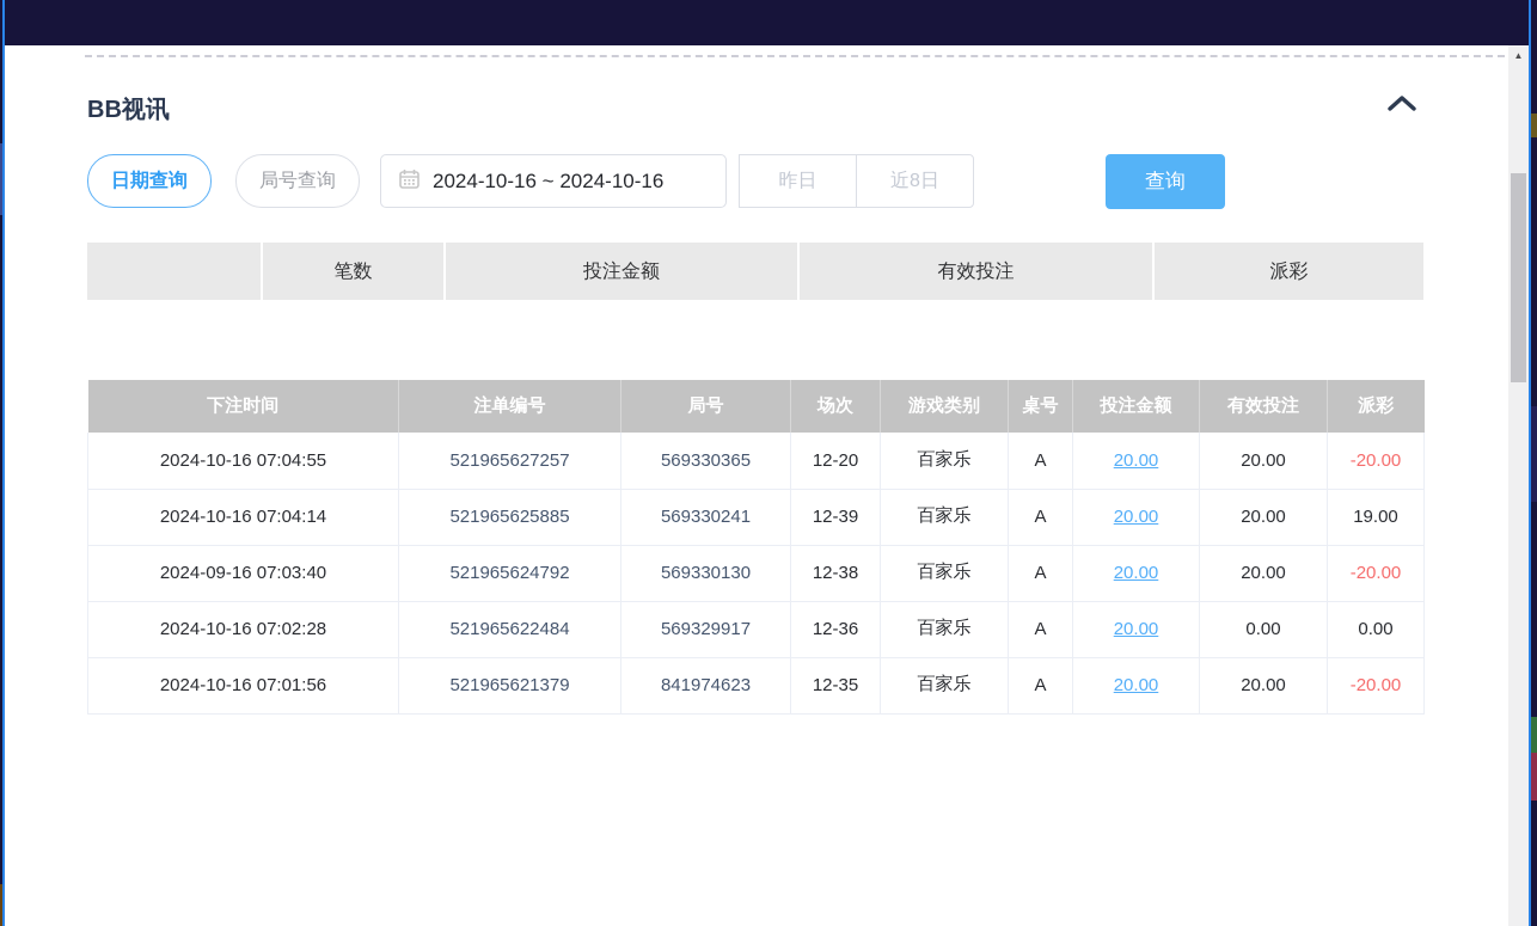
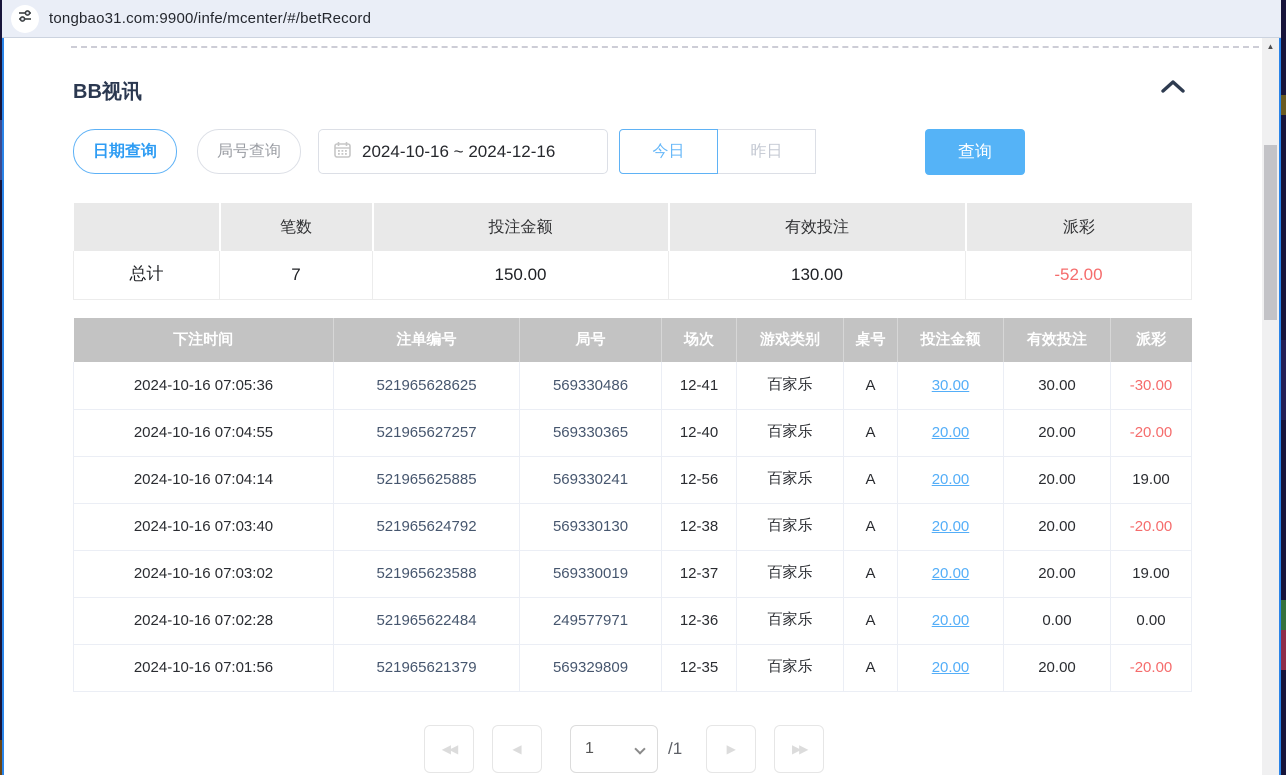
+ tongbao31.com:9900/infe/mcenter/#/betRecord
  ▲
  BB视讯
  日期查询
  局号查询
- 2024-10-16 ~ 2024-10-16
+ 2024-10-16 ~ 2024-12-16
+ 今日
  昨日
- 近8日
  查询
  	笔数	投注金额	有效投注	派彩
+ 总计	7	150.00	130.00	-52.00
  下注时间	注单编号	局号	场次	游戏类别	桌号	投注金额	有效投注	派彩
+ 2024-10-16 07:05:36	521965628625	569330486	12-41	百家乐	A	30.00	30.00	-30.00
- 2024-10-16 07:04:55	521965627257	569330365	12-20	百家乐	A	20.00	20.00	-20.00
+ 2024-10-16 07:04:55	521965627257	569330365	12-40	百家乐	A	20.00	20.00	-20.00
- 2024-10-16 07:04:14	521965625885	569330241	12-39	百家乐	A	20.00	20.00	19.00
+ 2024-10-16 07:04:14	521965625885	569330241	12-56	百家乐	A	20.00	20.00	19.00
- 2024-09-16 07:03:40	521965624792	569330130	12-38	百家乐	A	20.00	20.00	-20.00
+ 2024-10-16 07:03:40	521965624792	569330130	12-38	百家乐	A	20.00	20.00	-20.00
+ 2024-10-16 07:03:02	521965623588	569330019	12-37	百家乐	A	20.00	20.00	19.00
- 2024-10-16 07:02:28	521965622484	569329917	12-36	百家乐	A	20.00	0.00	0.00
+ 2024-10-16 07:02:28	521965622484	249577971	12-36	百家乐	A	20.00	0.00	0.00
- 2024-10-16 07:01:56	521965621379	841974623	12-35	百家乐	A	20.00	20.00	-20.00
+ 2024-10-16 07:01:56	521965621379	569329809	12-35	百家乐	A	20.00	20.00	-20.00
+ ◀◀
+ ◀
+ 1
+ /1
+ ▶
+ ▶▶
